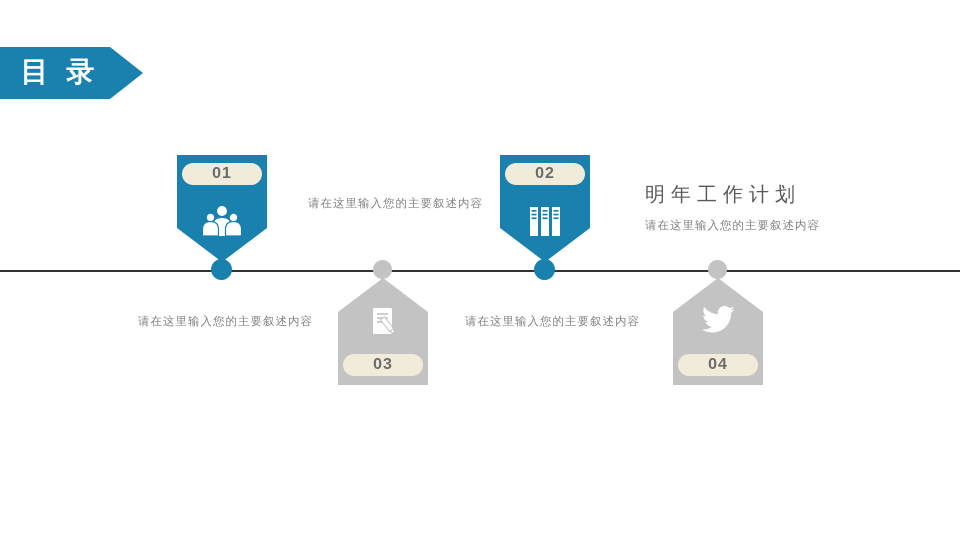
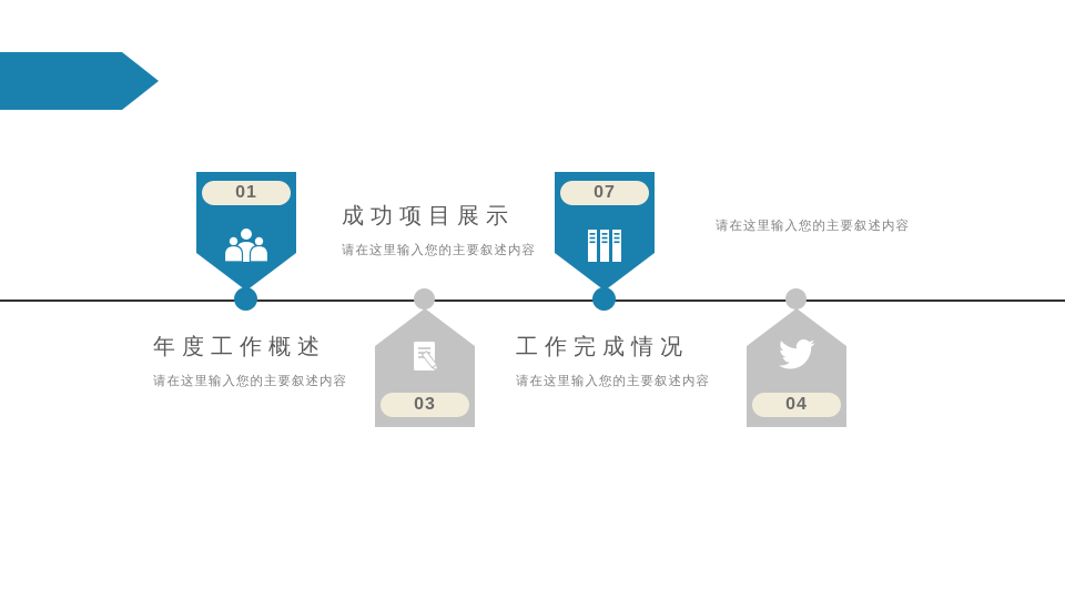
- 目 录
  01
+ 年度工作概述
  请在这里输入您的主要叙述内容
- 02
+ 07
+ 工作完成情况
  请在这里输入您的主要叙述内容
  03
+ 成功项目展示
  请在这里输入您的主要叙述内容
  04
- 明年工作计划
  请在这里输入您的主要叙述内容
